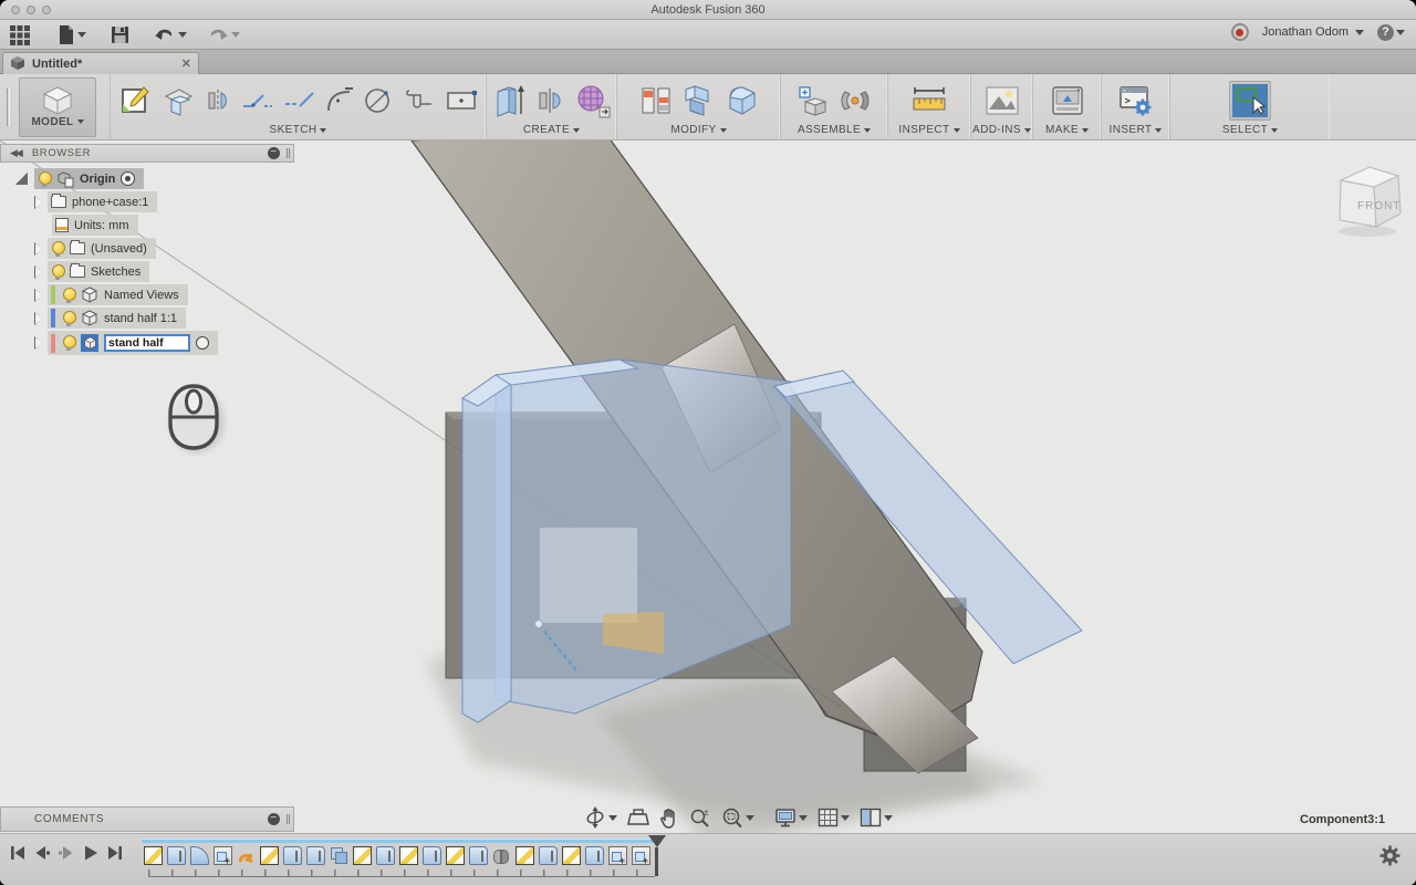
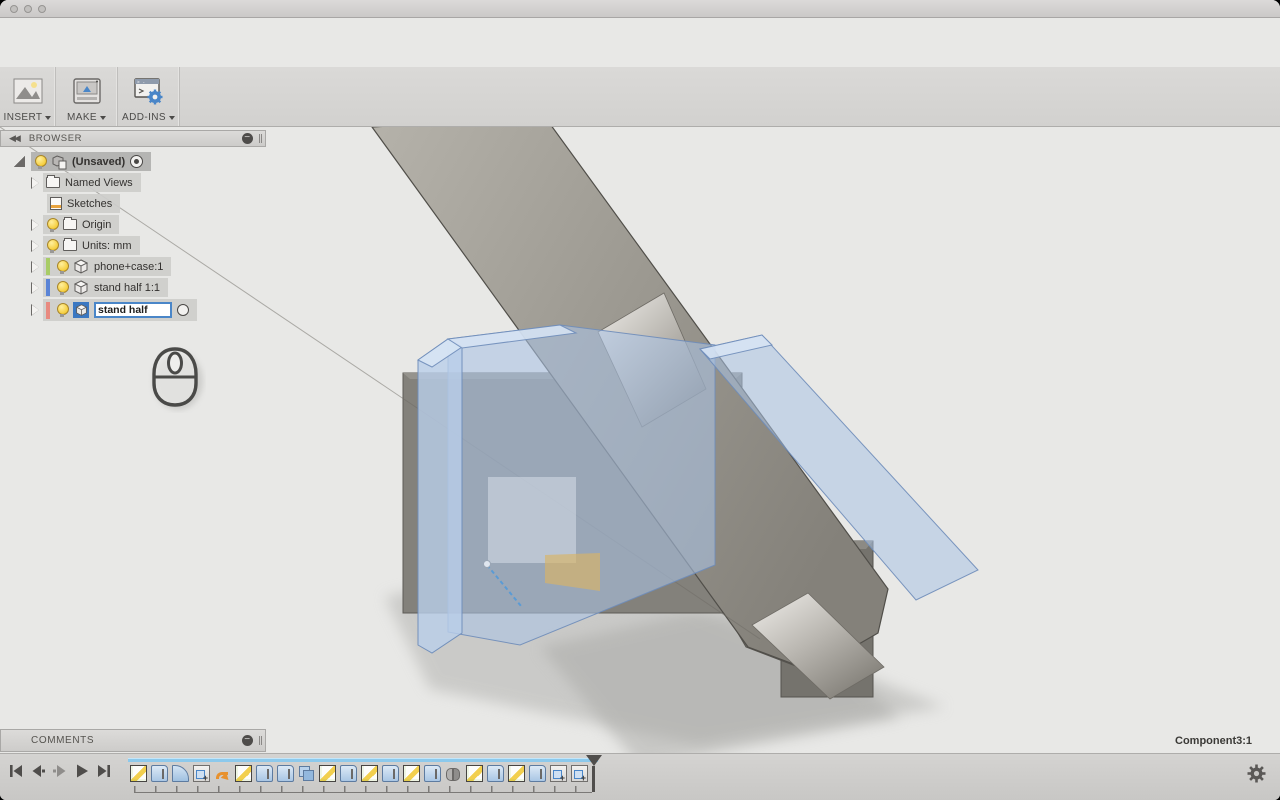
- Autodesk Fusion 360
- Jonathan Odom
- ?
- Untitled*
- ✕
- MODEL
- SKETCH
- CREATE
- MODIFY
- ASSEMBLE
- INSPECT
- ADD-INS
+ INSERT
  MAKE
- INSERT
+ ADD-INS
- SELECT
- FRONT
  ◀◀
  BROWSER
  −
- Origin
+ (Unsaved)
- phone+case:1
+ Named Views
- Units: mm
+ Sketches
- (Unsaved)
+ Origin
- Sketches
+ Units: mm
- Named Views
+ phone+case:1
  stand half 1:1
  stand half
  COMMENTS
  −
- ±
  Component3:1
